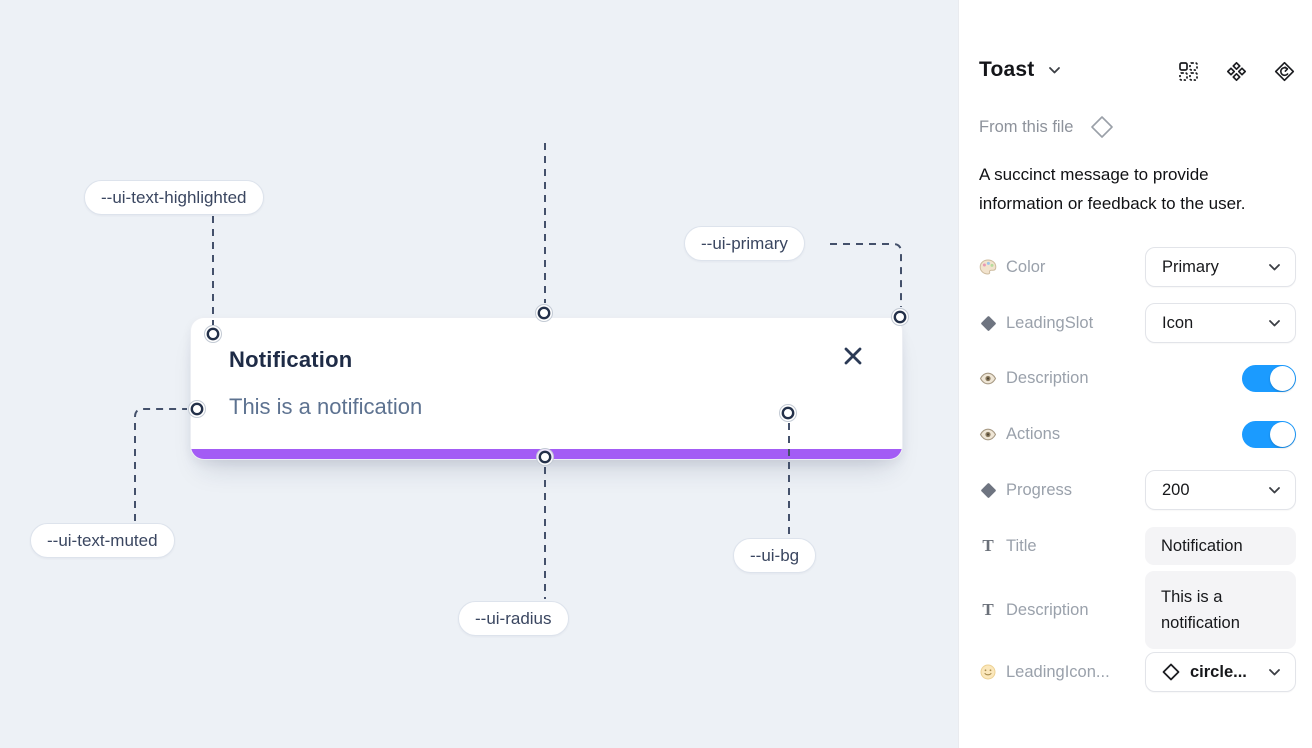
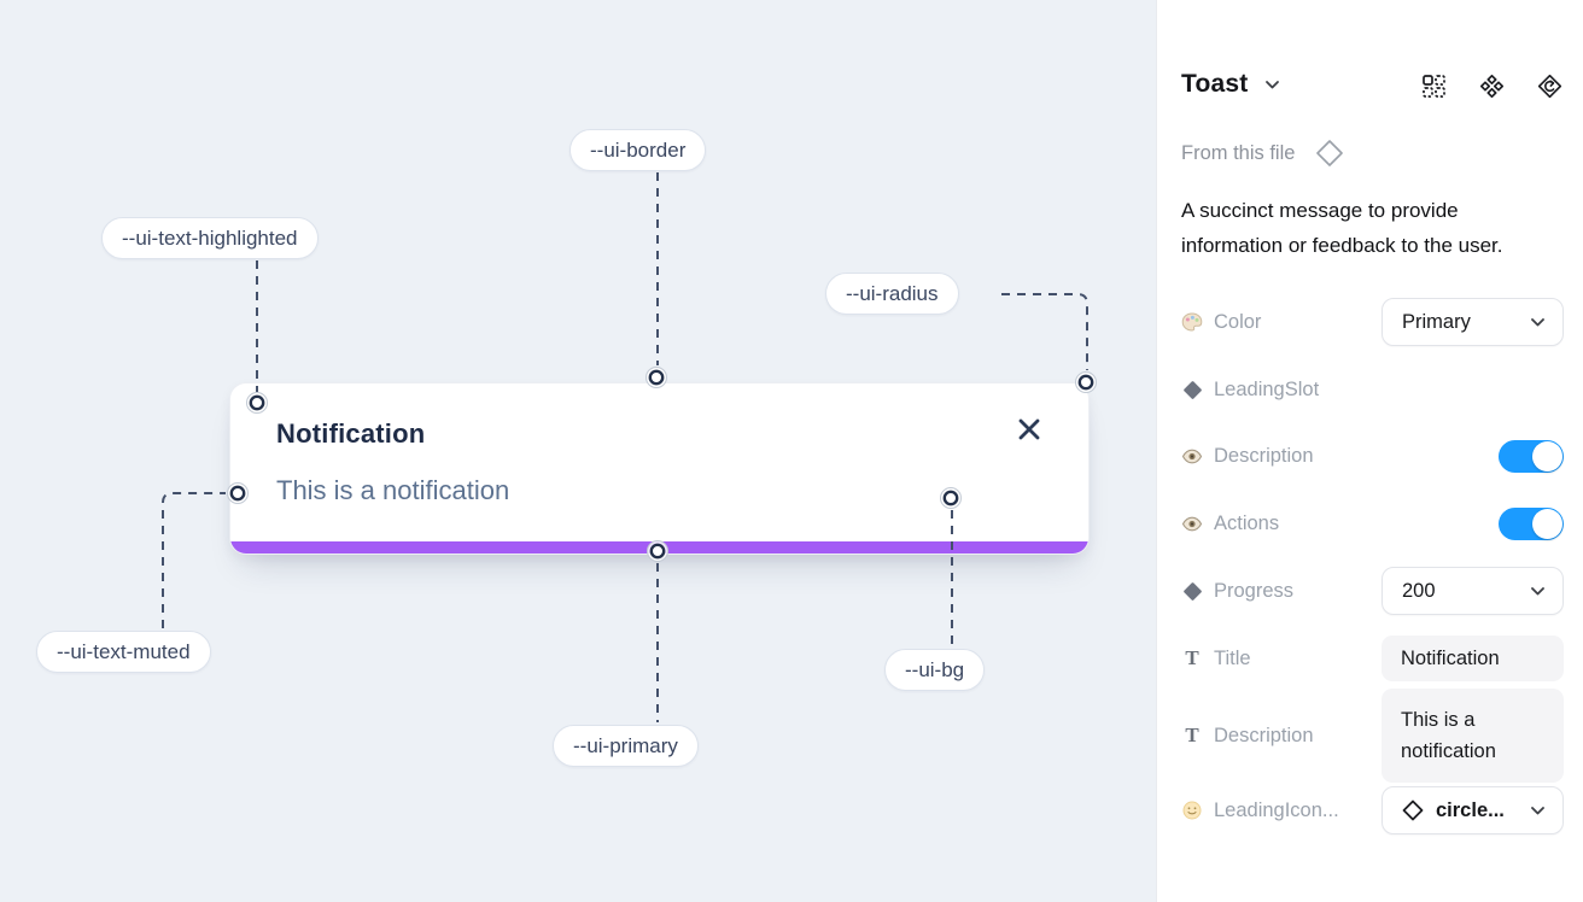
  Notification
  This is a notification
+ --ui-border
  --ui-text-highlighted
- --ui-primary
+ --ui-radius
  --ui-text-muted
- --ui-radius
+ --ui-primary
  --ui-bg
  Toast
  From this file
  A succinct message to provide information or feedback to the user.
  Color
  Primary
  LeadingSlot
- Icon
  Description
  Actions
  Progress
  200
  T
  Title
  Notification
  T
  Description
  This is a notification
  LeadingIcon...
  circle...
